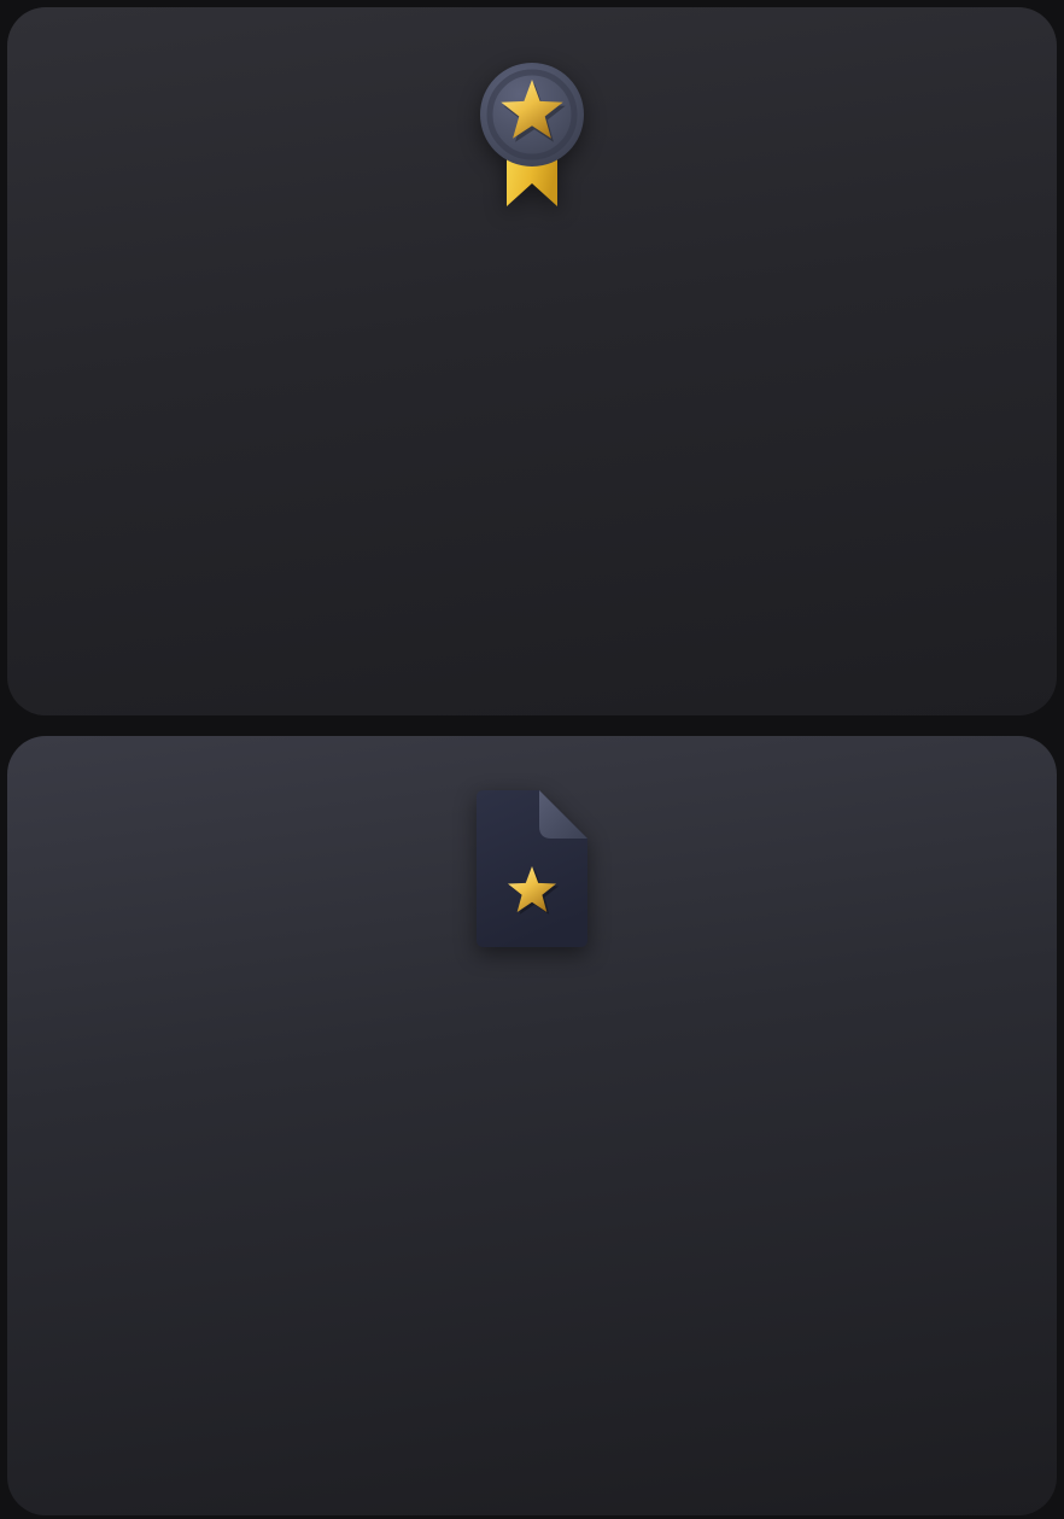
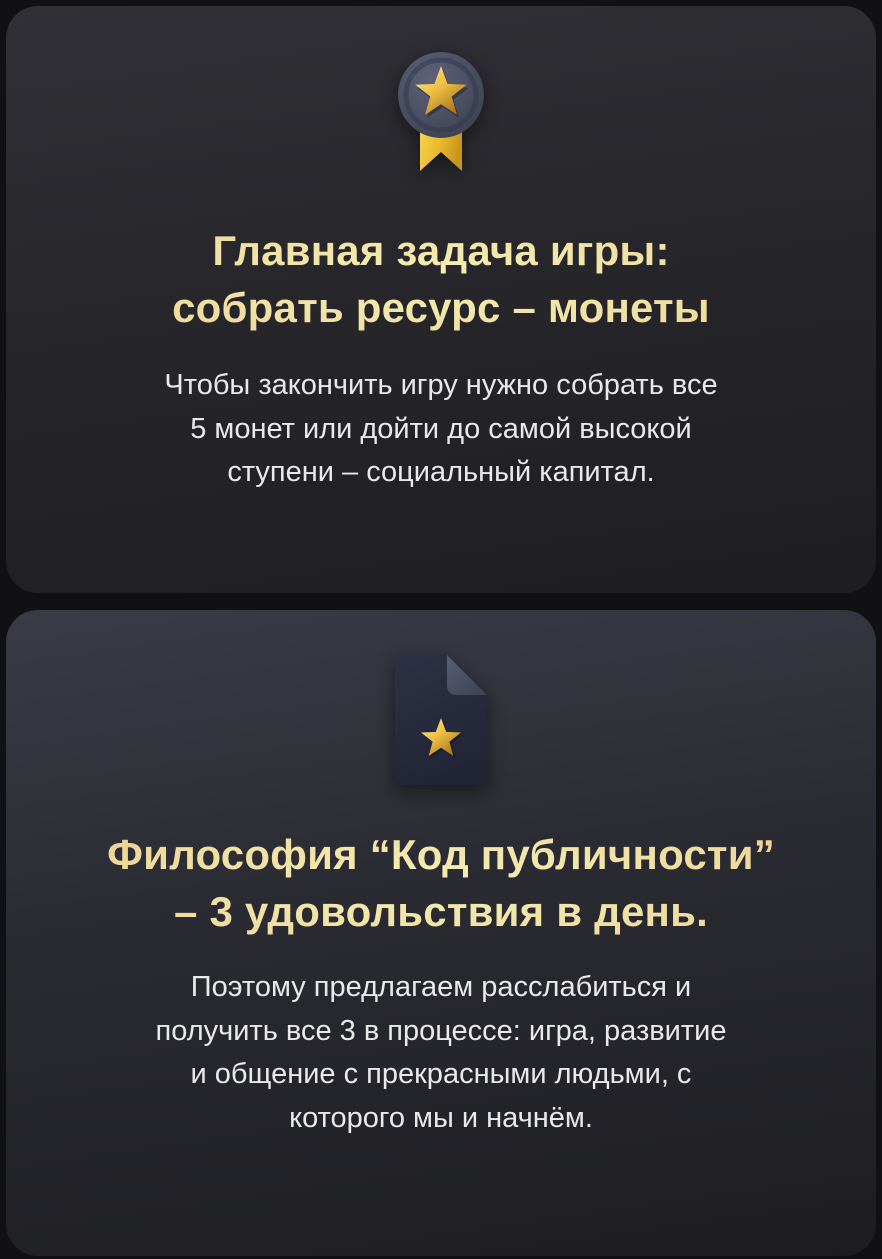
+ Главная задача игры:
+ собрать ресурс – монеты
+ Чтобы закончить игру нужно собрать все
+ 5 монет или дойти до самой высокой
+ ступени – социальный капитал.
+ Философия “Код публичности”
+ – 3 удовольствия в день.
+ Поэтому предлагаем расслабиться и
+ получить все 3 в процессе: игра, развитие
+ и общение с прекрасными людьми, с
+ которого мы и начнём.
